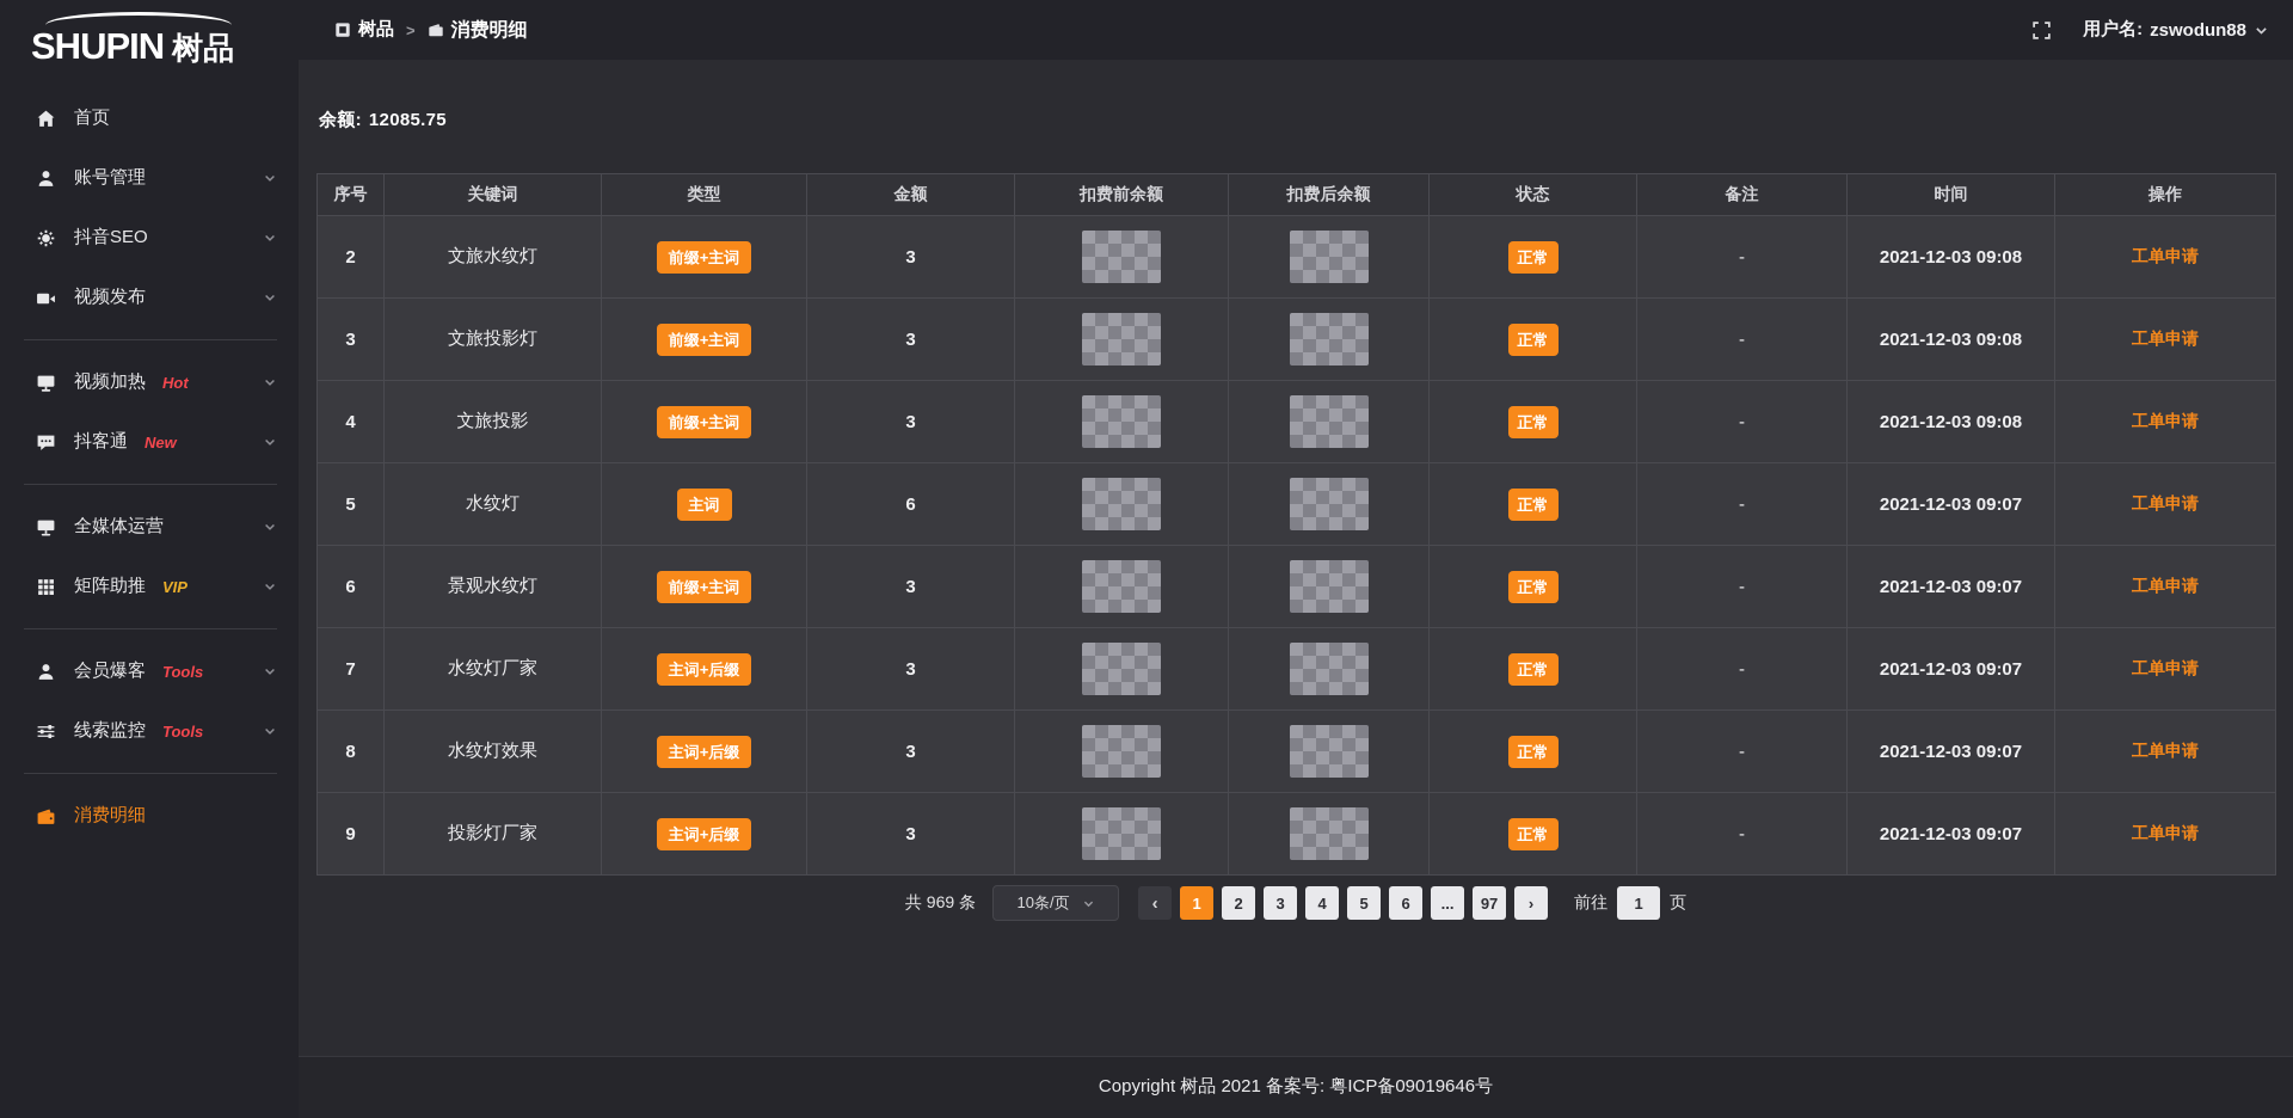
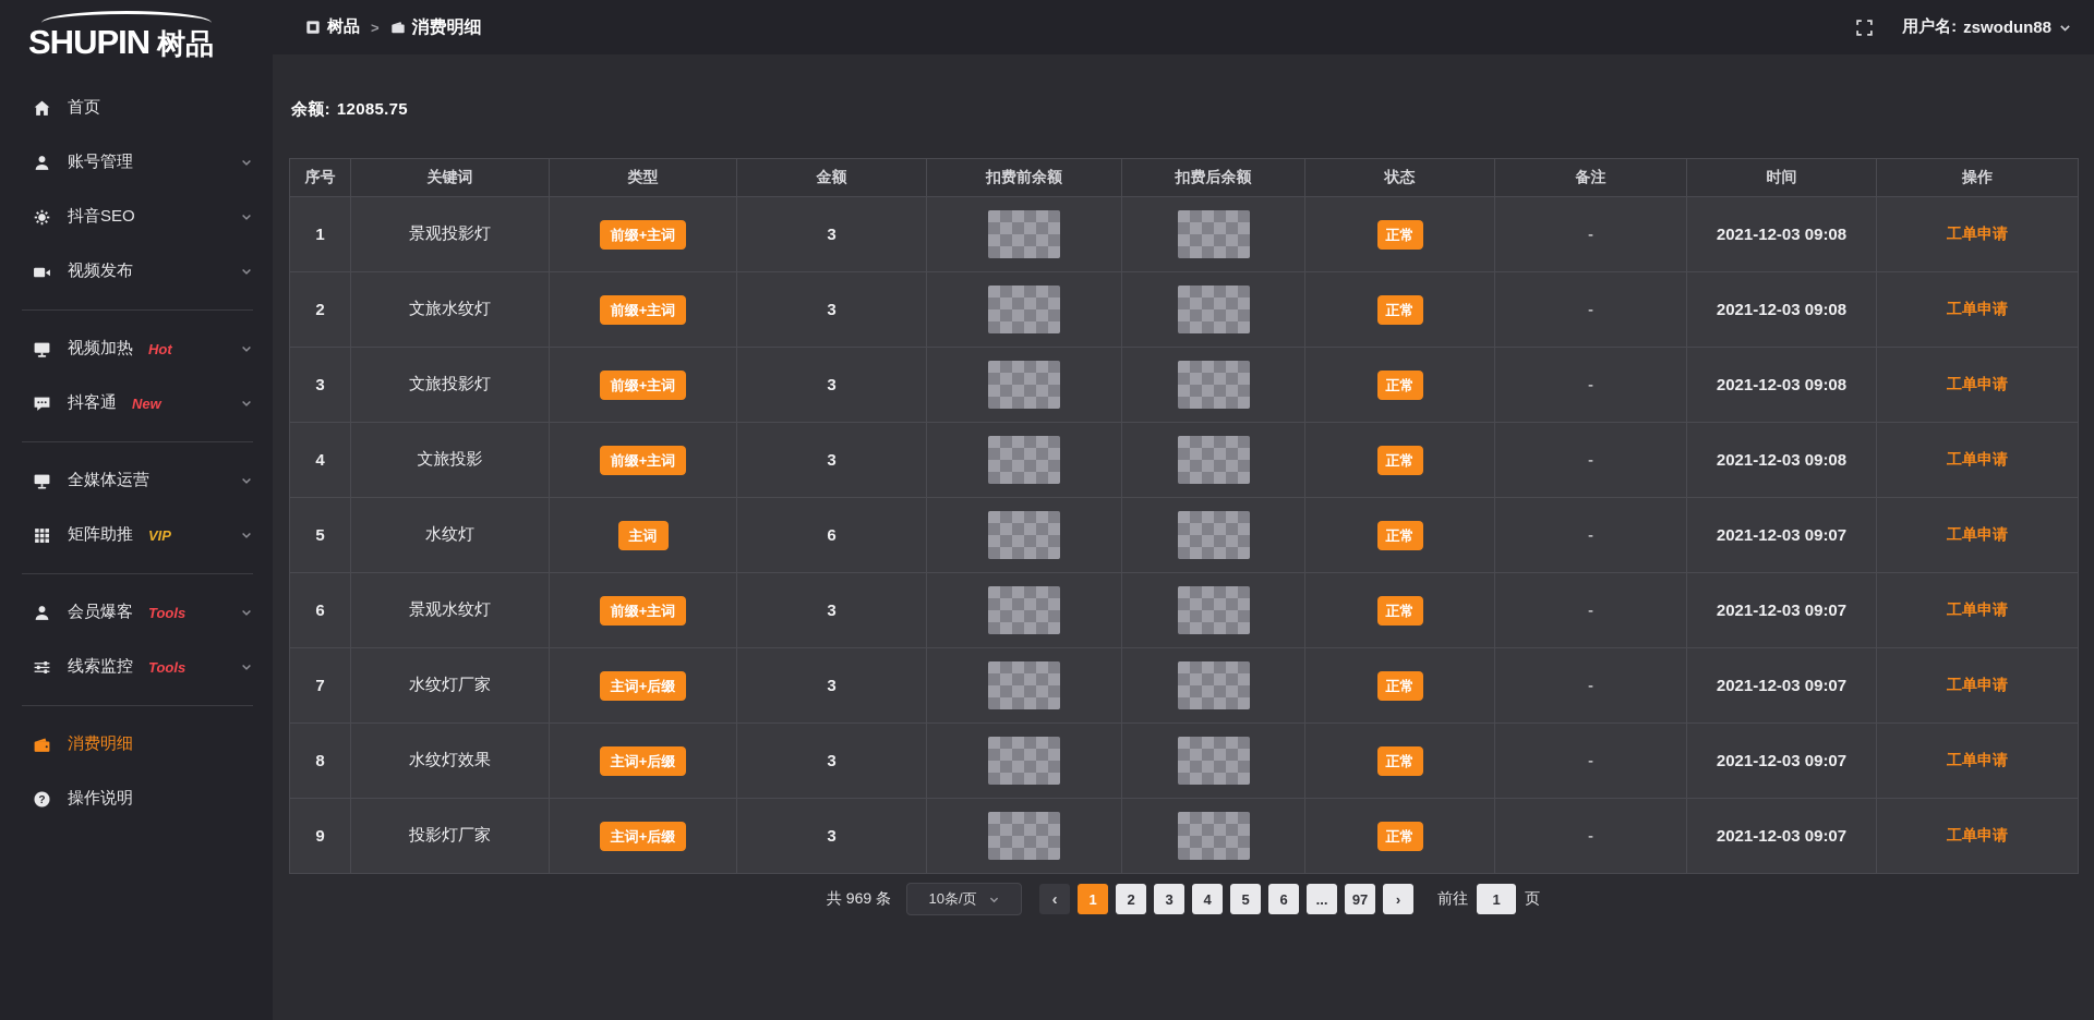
  SHUPIN
  树品
  首页
  账号管理
  抖音SEO
  视频发布
  视频加热
  Hot
  抖客通
  New
  全媒体运营
  矩阵助推
  VIP
  会员爆客
  Tools
  线索监控
  Tools
  消费明细
+ ?
+ 操作说明
  树品
  >
  消费明细
  用户名:
  zswodun88
  余额: 12085.75
  序号	关键词	类型	金额	扣费前余额	扣费后余额	状态	备注	时间	操作
+ 1	景观投影灯	前缀+主词	3			正常	-	2021-12-03 09:08	工单申请
  2	文旅水纹灯	前缀+主词	3			正常	-	2021-12-03 09:08	工单申请
  3	文旅投影灯	前缀+主词	3			正常	-	2021-12-03 09:08	工单申请
  4	文旅投影	前缀+主词	3			正常	-	2021-12-03 09:08	工单申请
  5	水纹灯	主词	6			正常	-	2021-12-03 09:07	工单申请
  6	景观水纹灯	前缀+主词	3			正常	-	2021-12-03 09:07	工单申请
  7	水纹灯厂家	主词+后缀	3			正常	-	2021-12-03 09:07	工单申请
  8	水纹灯效果	主词+后缀	3			正常	-	2021-12-03 09:07	工单申请
  9	投影灯厂家	主词+后缀	3			正常	-	2021-12-03 09:07	工单申请
  共 969 条
  10条/页
  ‹
  1
  2
  3
  4
  5
  6
  ...
  97
  ›
  前往
  1
  页
- Copyright 树品 2021 备案号: 粤ICP备09019646号
